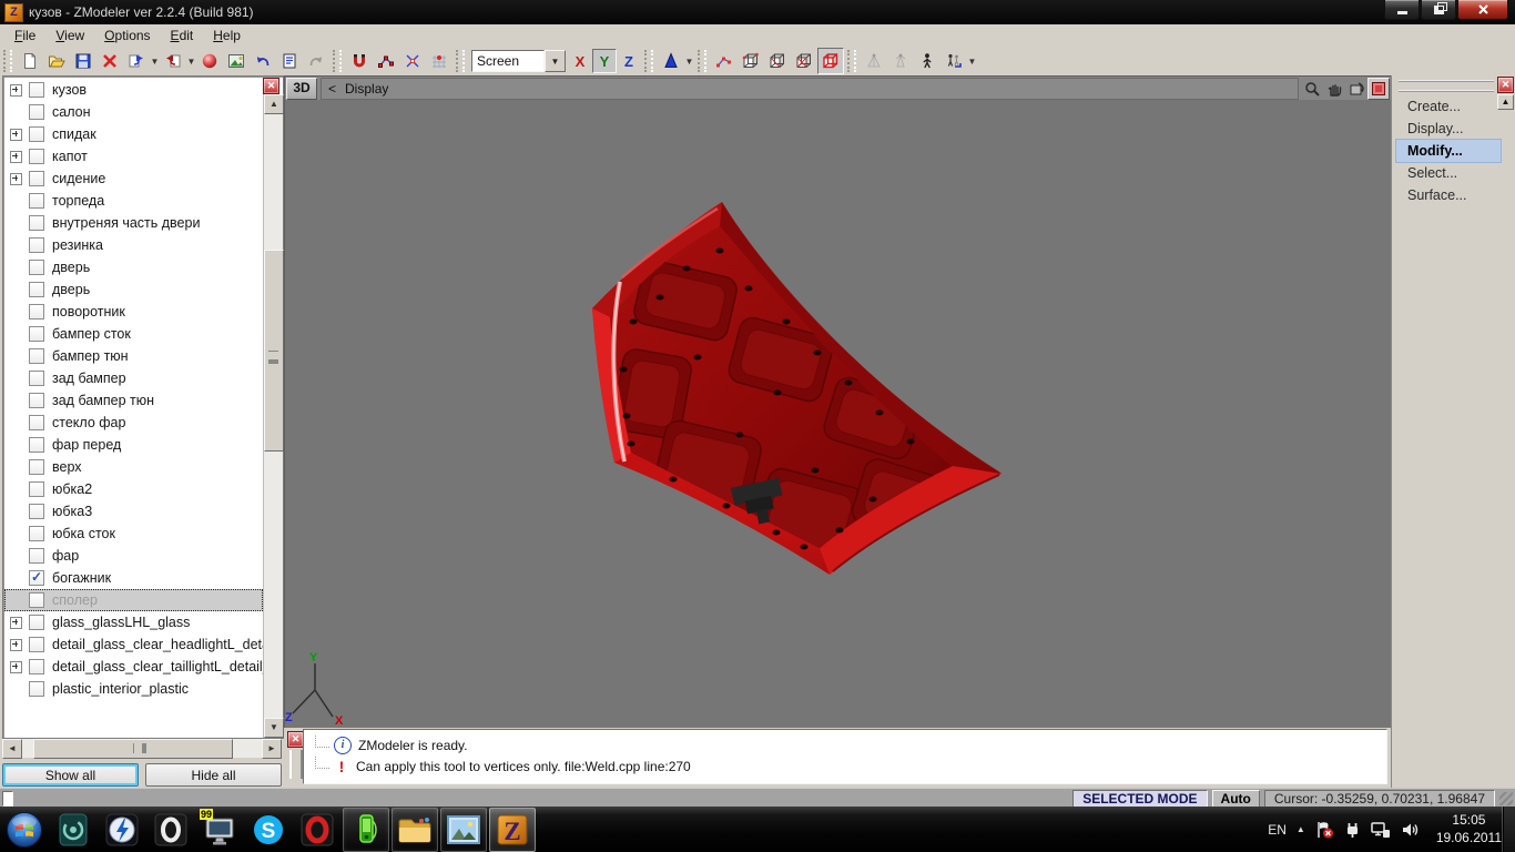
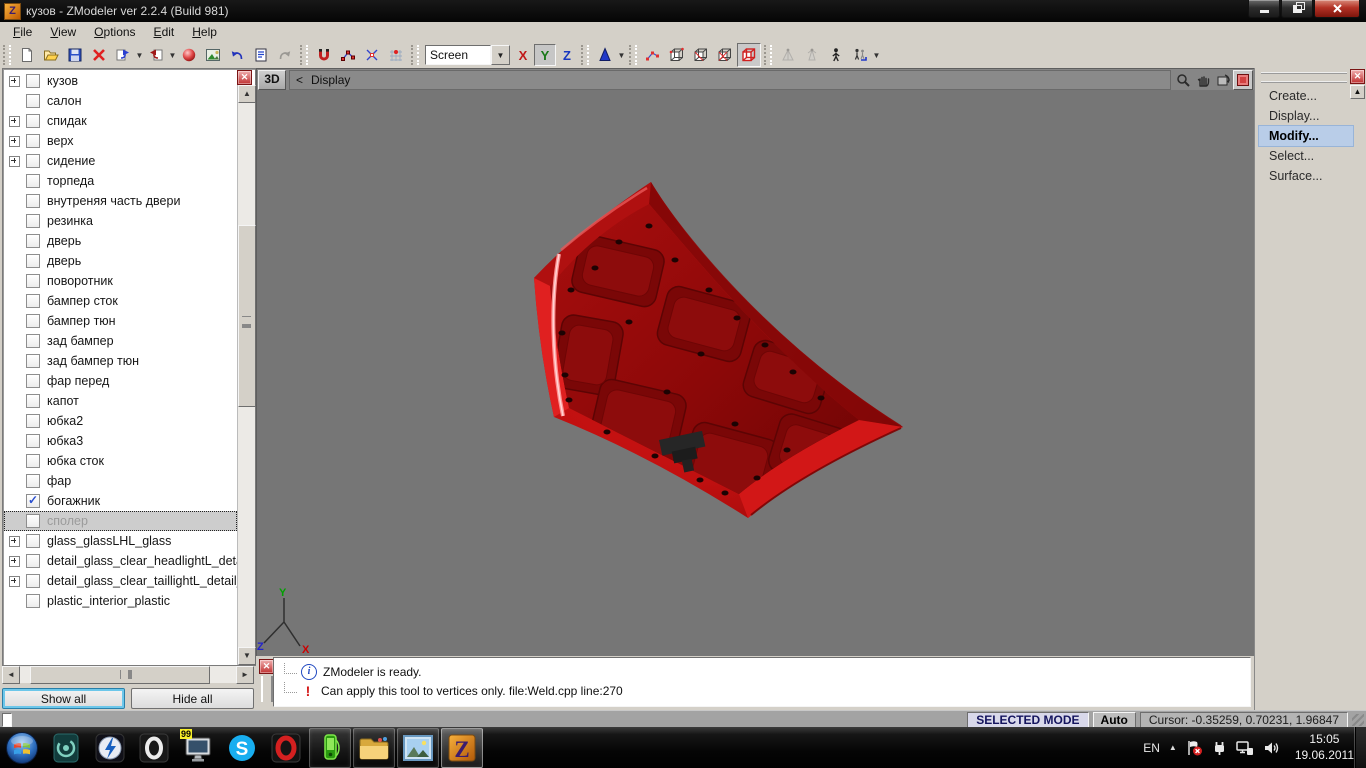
  Z
  кузов - ZModeler ver 2.2.4 (Build 981)
  File
  View
  Options
  Edit
  Help
  ▼
  ▼
  Screen
  ▼
  X
  Y
  Z
  ▼
  ▼
  кузов
  салон
  спидак
- капот
+ верх
  сидение
  торпеда
  внутреняя часть двери
  резинка
  дверь
  дверь
  поворотник
  бампер сток
  бампер тюн
  зад бампер
  зад бампер тюн
- стекло фар
  фар перед
- верх
+ капот
  юбка2
  юбка3
  юбка сток
  фар
  ✓
  богажник
  сполер
  glass_glassLHL_glass
  detail_glass_clear_headlightL_det
  detail_glass_clear_taillightL_detail
  plastic_interior_plastic
  ✕
  ▲
  ▼
  ◄
  ►
  Show all
  Hide all
  3D
  <
  Display
  Y
  Z
  X
  ✕
  i
  ZModeler is ready.
  !
  Can apply this tool to vertices only. file:Weld.cpp line:270
  ✕
  ▲
  Create...
  Display...
  Modify...
  Select...
  Surface...
  SELECTED MODE
  Auto
  Cursor: -0.35259, 0.70231, 1.96847
  99
  S
  Z
  EN
  ▲
  15:05
  19.06.2011
